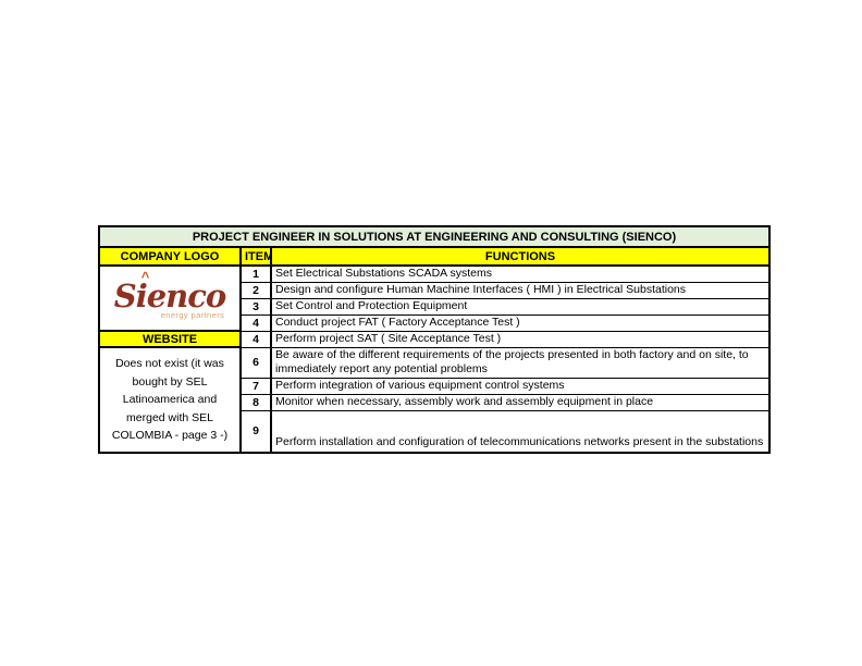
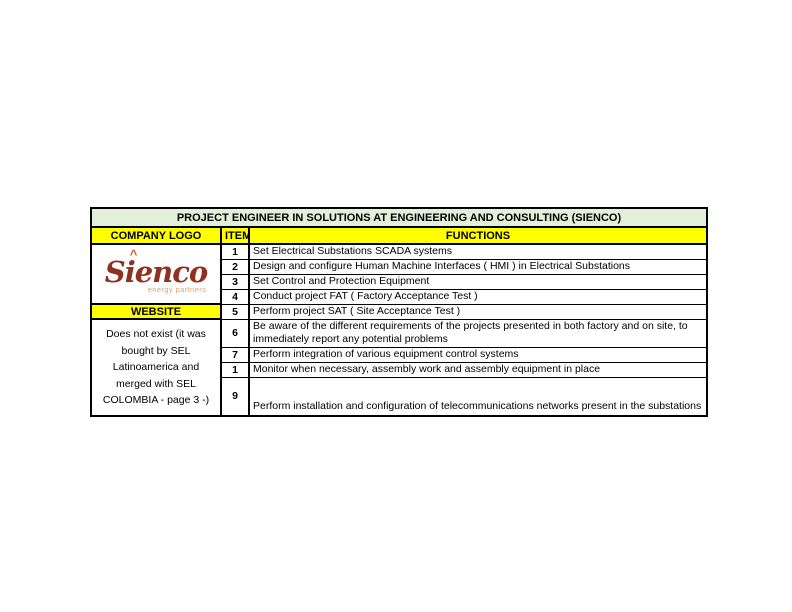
  PROJECT ENGINEER IN SOLUTIONS AT ENGINEERING AND CONSULTING (SIENCO)
  COMPANY LOGO	ITEM	FUNCTIONS
  ^ Sienco energy partners	1	Set Electrical Substations SCADA systems
  2	Design and configure Human Machine Interfaces ( HMI ) in Electrical Substations
  3	Set Control and Protection Equipment
  4	Conduct project FAT ( Factory Acceptance Test )
- WEBSITE	4	Perform project SAT ( Site Acceptance Test )
+ WEBSITE	5	Perform project SAT ( Site Acceptance Test )
  Does not exist (it was bought by SEL Latinoamerica and merged with SEL COLOMBIA - page 3 -)	6	Be aware of the different requirements of the projects presented in both factory and on site, to immediately report any potential problems
  7	Perform integration of various equipment control systems
- 8	Monitor when necessary, assembly work and assembly equipment in place
+ 1	Monitor when necessary, assembly work and assembly equipment in place
  9	Perform installation and configuration of telecommunications networks present in the substations
